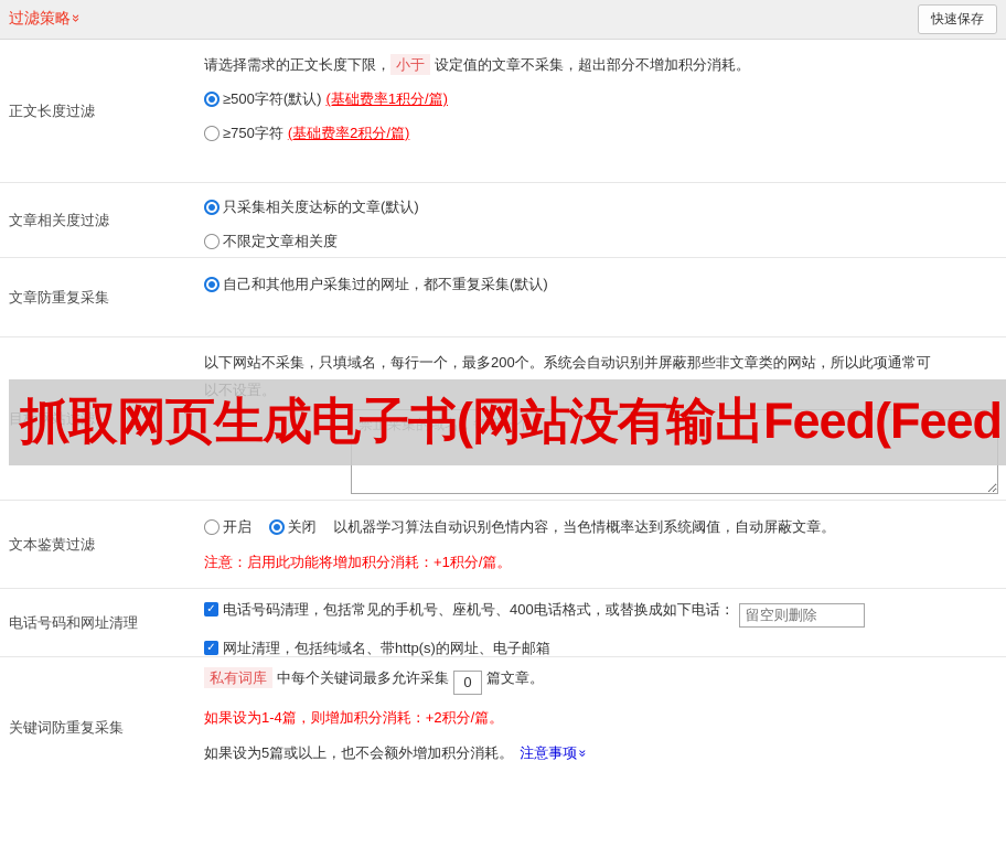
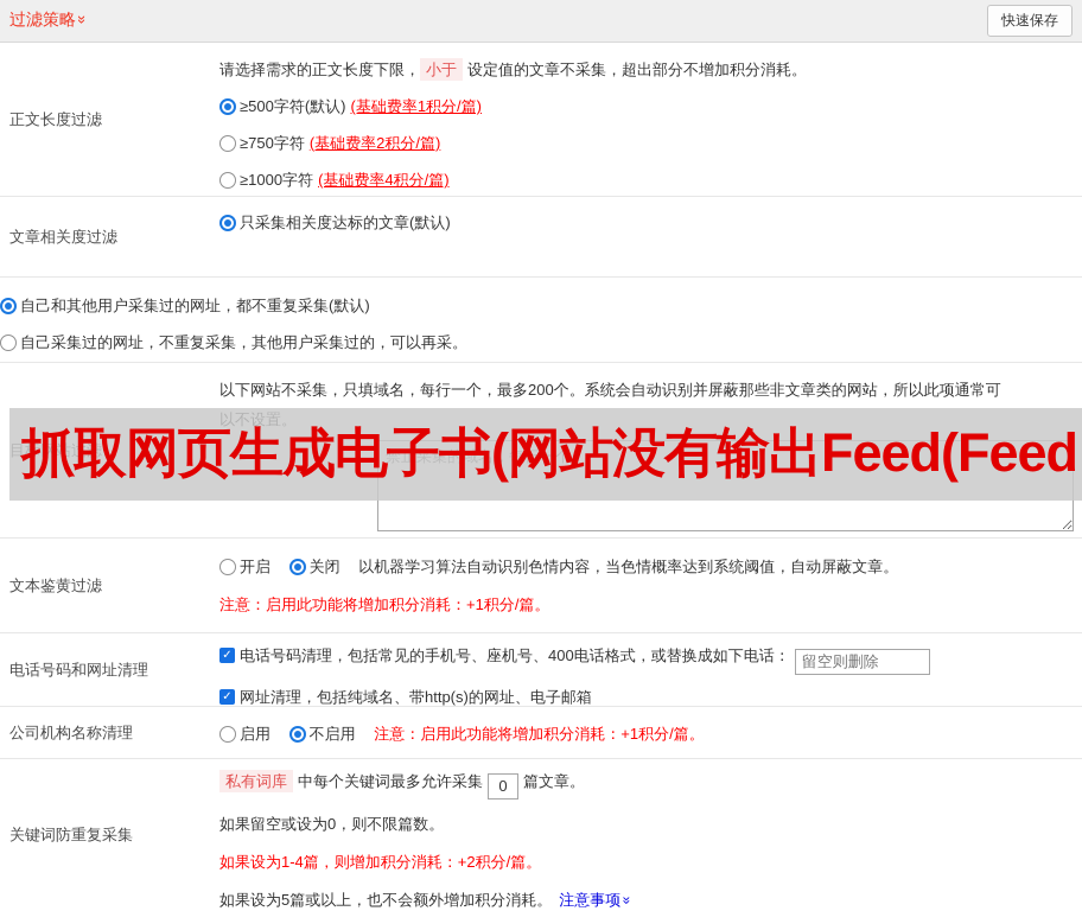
  过滤策略
  快速保存
  正文长度过滤
  请选择需求的正文长度下限， 小于 设定值的文章不采集，超出部分不增加积分消耗。
  ≥500字符(默认) (基础费率1积分/篇)
  ≥750字符 (基础费率2积分/篇)
+ ≥1000字符 (基础费率4积分/篇)
  文章相关度过滤
  只采集相关度达标的文章(默认)
- 不限定文章相关度
- 文章防重复采集
  自己和其他用户采集过的网址，都不重复采集(默认)
+ 自己采集过的网址，不重复采集，其他用户采集过的，可以再采。
  目标网站过滤
  以下网站不采集，只填域名，每行一个，最多200个。系统会自动识别并屏蔽那些非文章类的网站，所以此项通常可
  以不设置。
  禁止采集的域名，每行一个
  文本鉴黄过滤
  开启 关闭 以机器学习算法自动识别色情内容，当色情概率达到系统阈值，自动屏蔽文章。
  注意：启用此功能将增加积分消耗：+1积分/篇。
  电话号码和网址清理
  电话号码清理，包括常见的手机号、座机号、400电话格式，或替换成如下电话： 留空则删除
  网址清理，包括纯域名、带http(s)的网址、电子邮箱
+ 公司机构名称清理
+ 启用 不启用 注意：启用此功能将增加积分消耗：+1积分/篇。
  关键词防重复采集
  私有词库 中每个关键词最多允许采集 0 篇文章。
+ 如果留空或设为0，则不限篇数。
  如果设为1-4篇，则增加积分消耗：+2积分/篇。
  如果设为5篇或以上，也不会额外增加积分消耗。 注意事项
  抓取网页生成电子书(网站没有输出Feed(Feed
